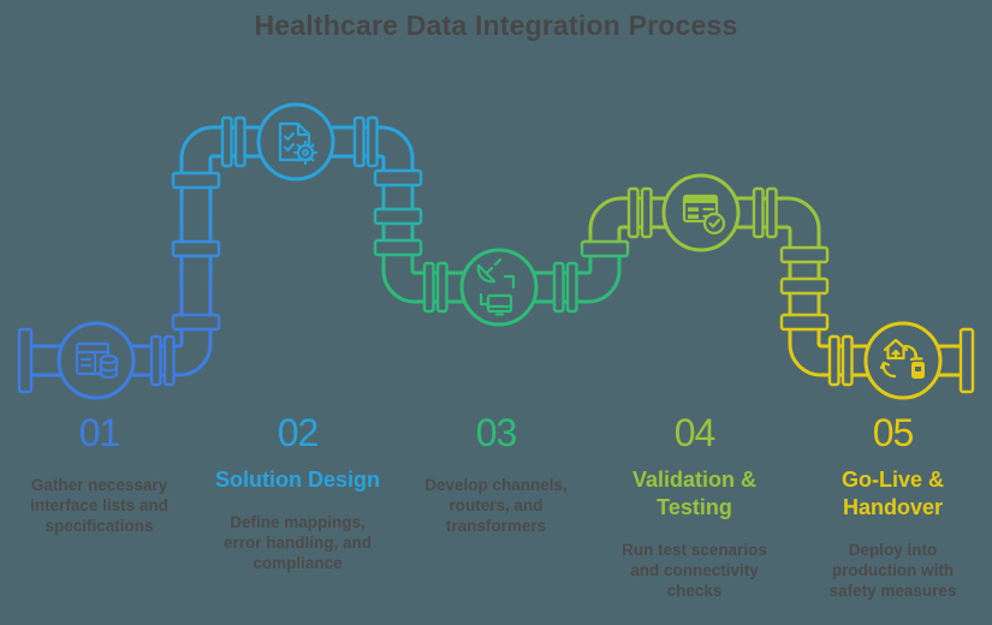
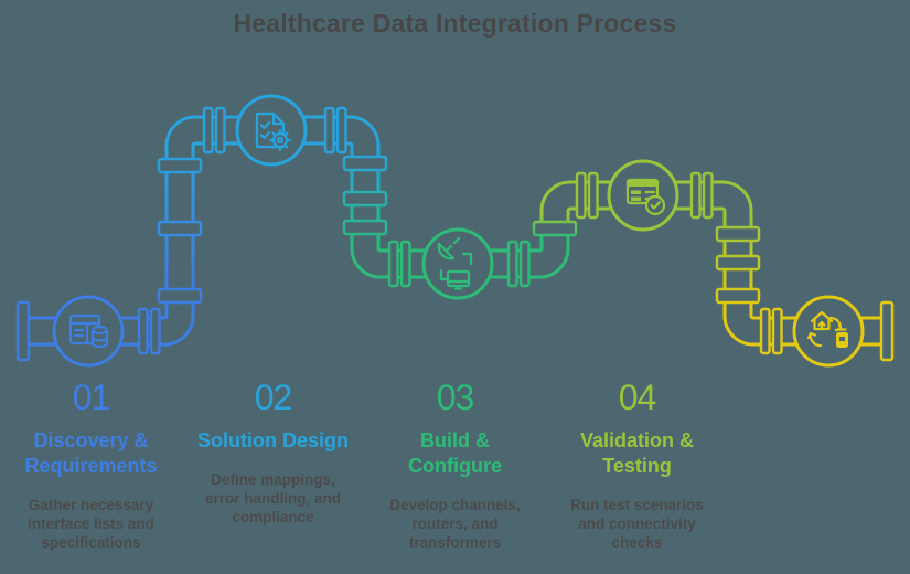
  Healthcare Data Integration Process
  01
+ Discovery &
+ Requirements
  Gather necessary
  interface lists and
  specifications
  02
  Solution Design
  Define mappings,
  error handling, and
  compliance
  03
+ Build &
+ Configure
  Develop channels,
  routers, and
  transformers
  04
  Validation &
  Testing
  Run test scenarios
  and connectivity
  checks
- 05
- Go-Live &
- Handover
- Deploy into
- production with
- safety measures
